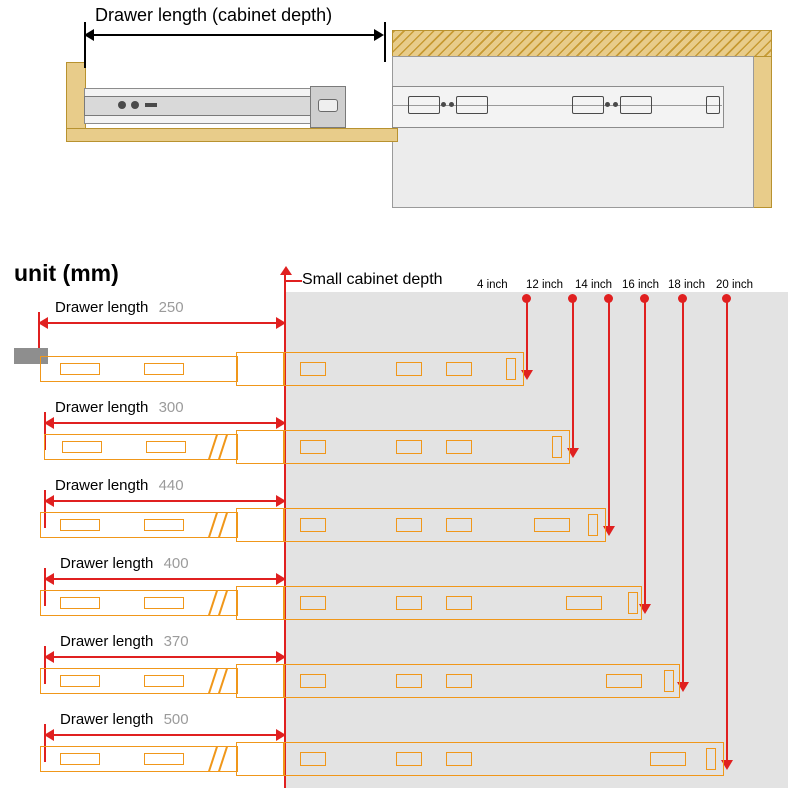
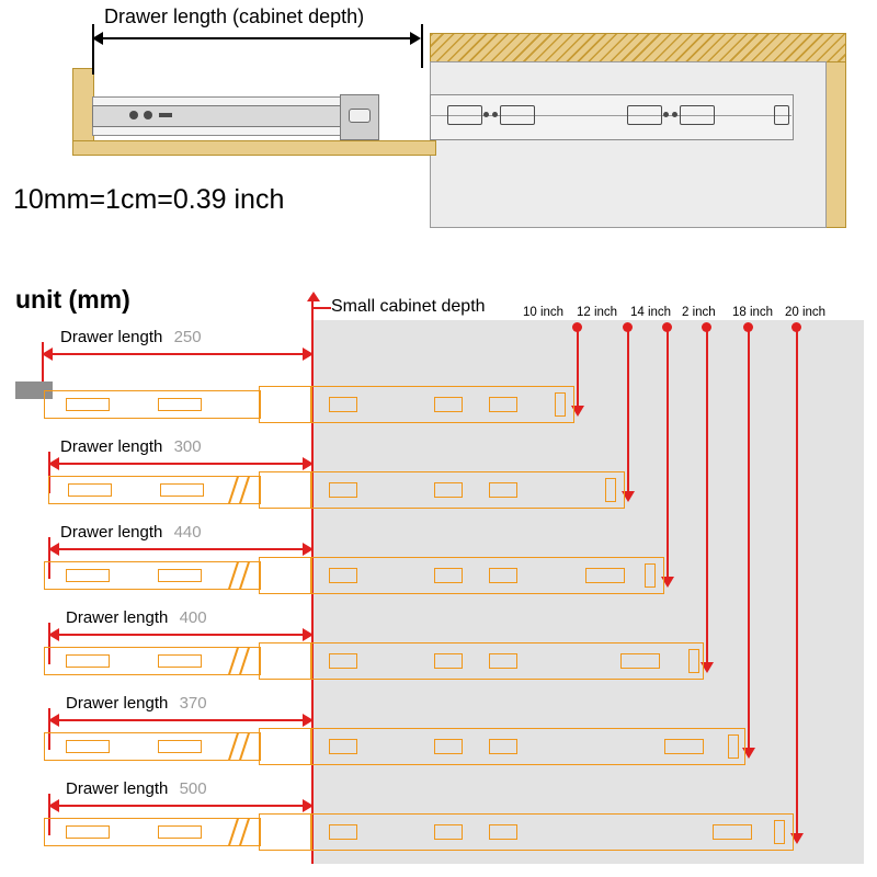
  Drawer length (cabinet depth)
+ 10mm=1cm=0.39 inch
  unit (mm)
  Small cabinet depth
- 4 inch
+ 10 inch
  12 inch
  14 inch
- 16 inch
+ 2 inch
  18 inch
  20 inch
  Drawer length 250
  Drawer length 300
  Drawer length 440
  Drawer length 400
  Drawer length 370
  Drawer length 500
